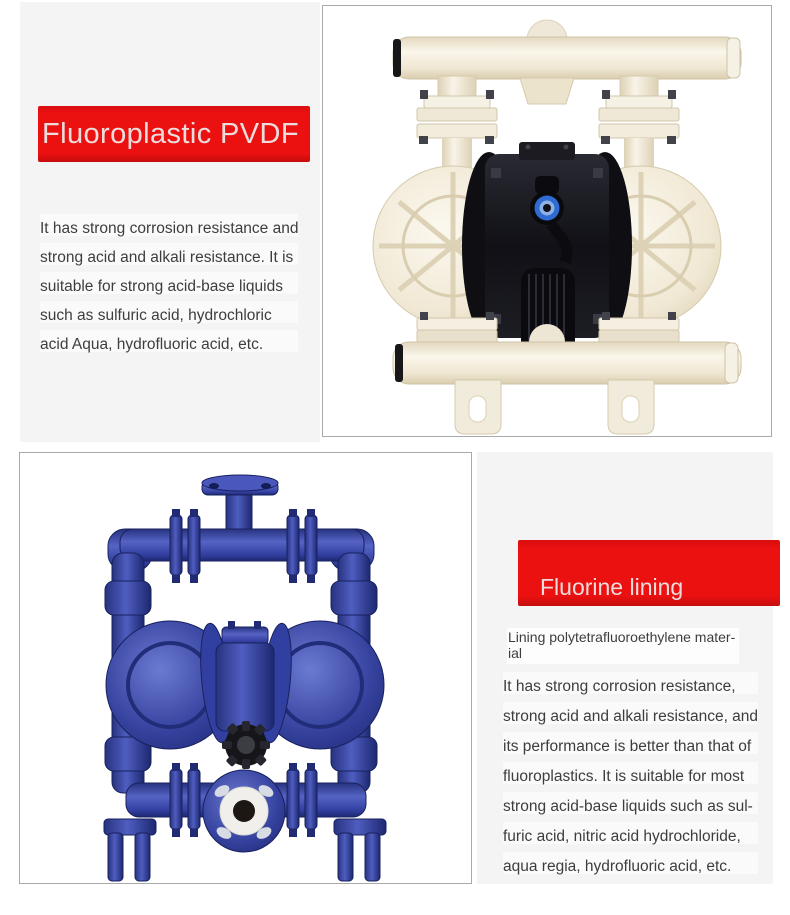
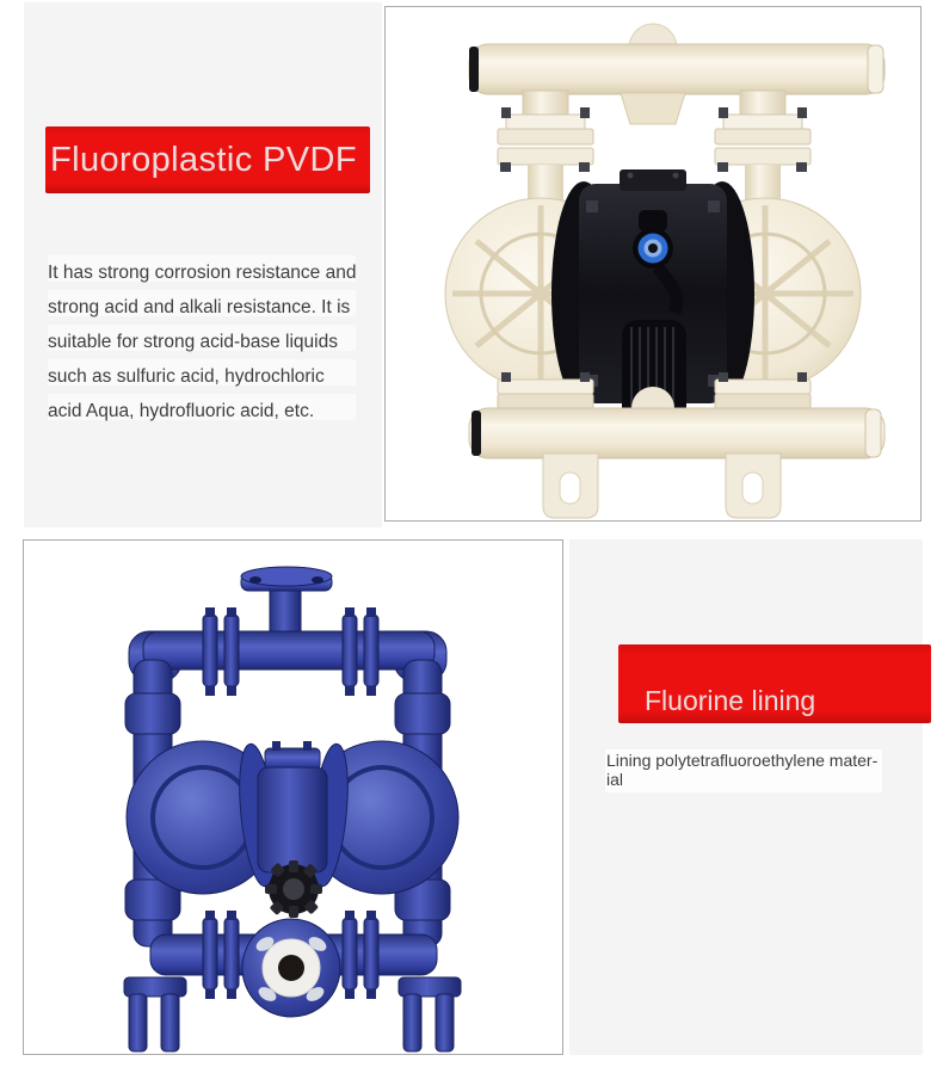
  Fluoroplastic PVDF
  It has strong corrosion resistance and
  strong acid and alkali resistance. It is
  suitable for strong acid-base liquids
  such as sulfuric acid, hydrochloric
  acid Aqua, hydrofluoric acid, etc.
  Fluorine lining
  Lining polytetrafluoroethylene mater-
  ial
- It has strong corrosion resistance,
- strong acid and alkali resistance, and
- its performance is better than that of
- fluoroplastics. It is suitable for most
- strong acid-base liquids such as sul-
- furic acid, nitric acid hydrochloride,
- aqua regia, hydrofluoric acid, etc.
